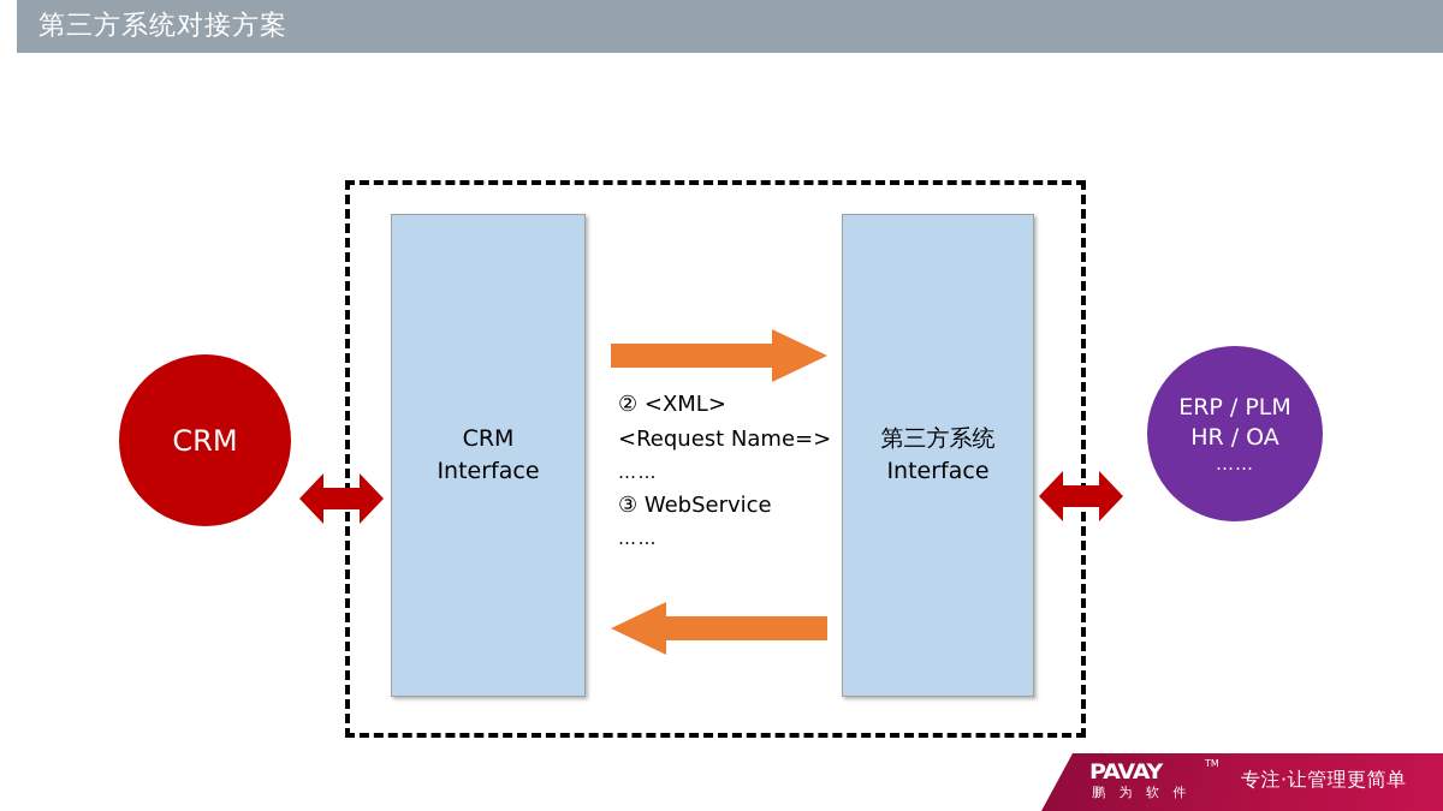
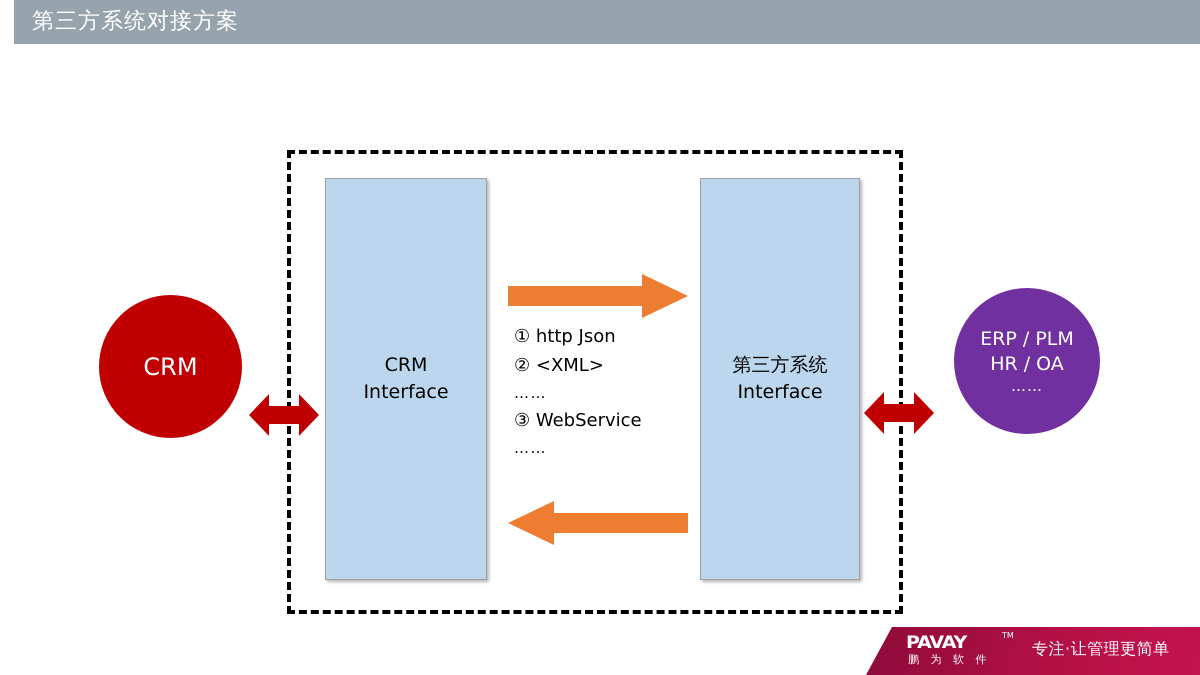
  第三方系统对接方案
  CRM
  Interface
  第三方系统
  Interface
  CRM
  ERP / PLM
  HR / OA
  ……
+ ① http Json
  ② <XML>
- <Request Name=>
  ……
  ③ WebService
  ……
  PAVAY
  TM
  鹏 为 软 件
  专注·让管理更简单
